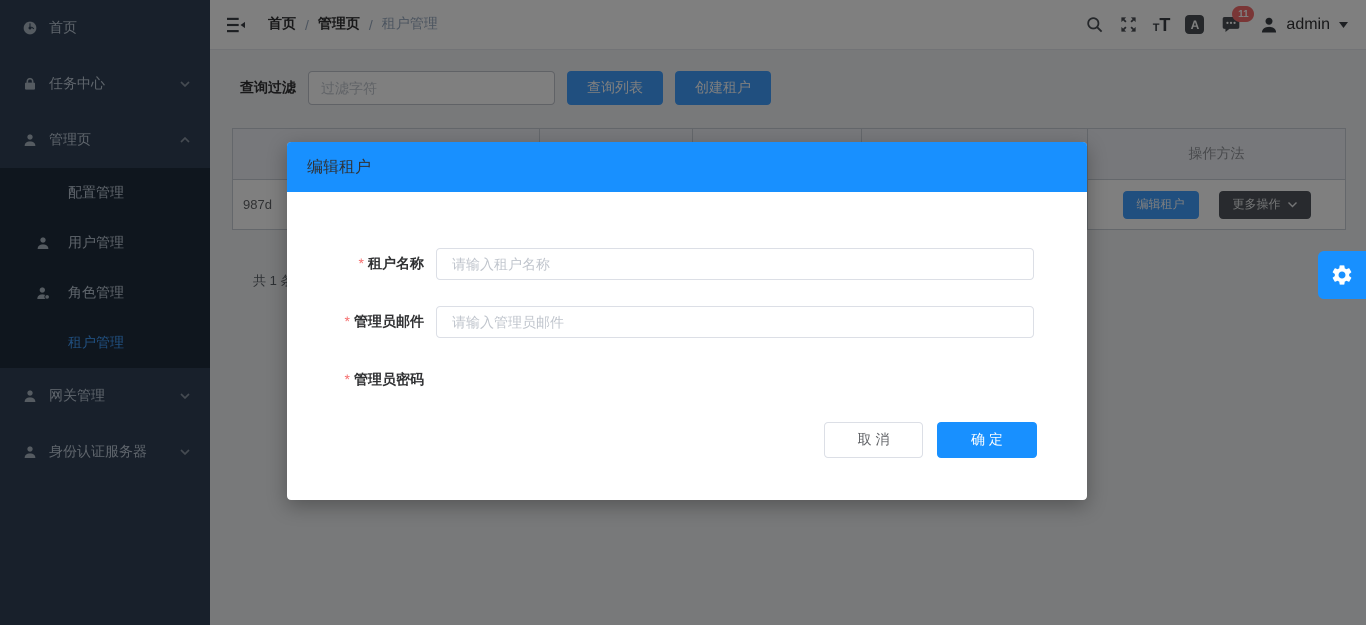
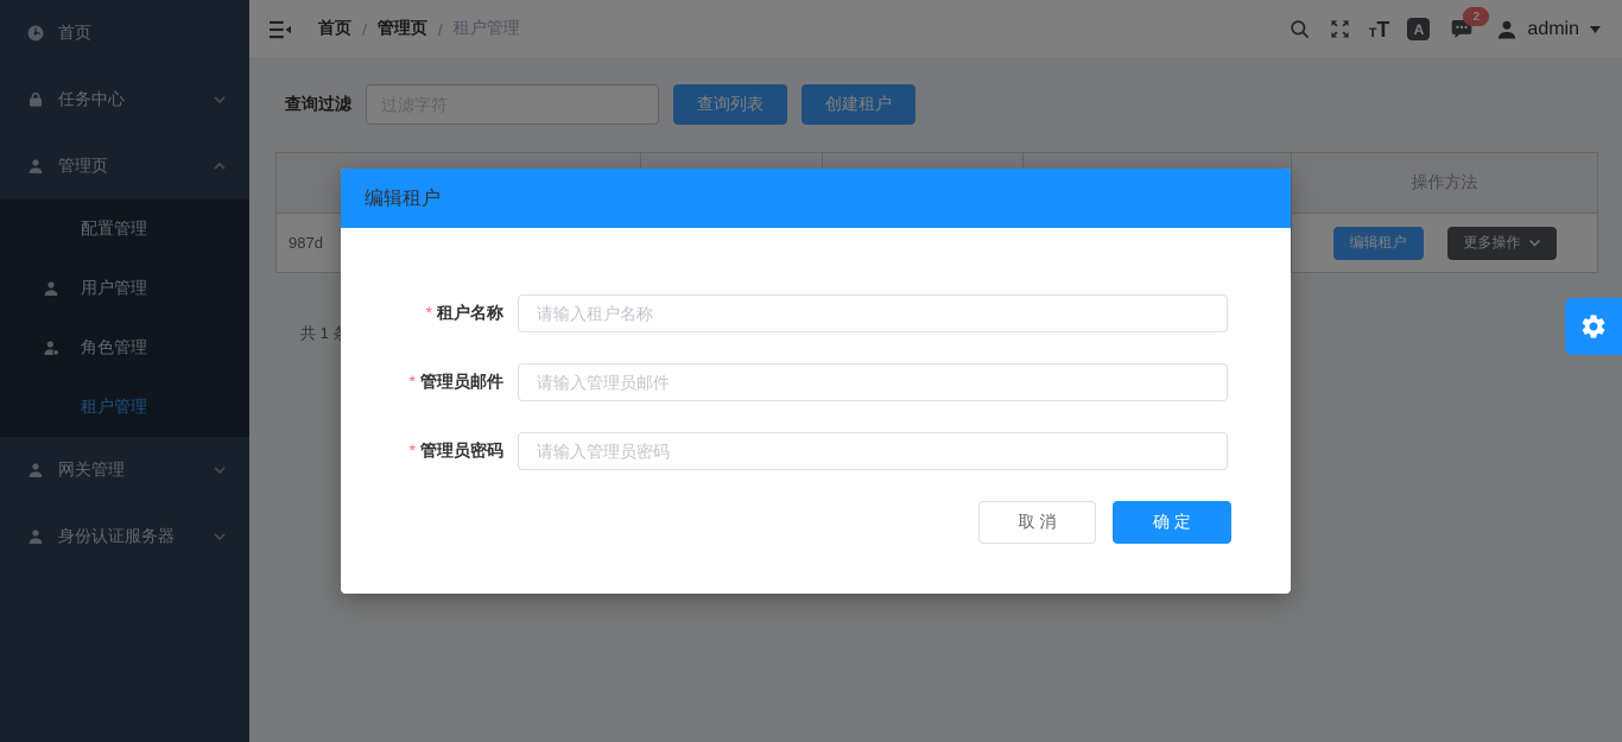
  首页
  任务中心
  管理页
  配置管理
  用户管理
  角色管理
  租户管理
  网关管理
  身份认证服务器
  首页
  /
  管理页
  /
  租户管理
  T
  T
  A
- 11
+ 2
  admin
  查询过滤
  过滤字符
  查询列表
  创建租户
  操作方法
  987d
  编辑租户
  更多操作
  编辑租户
  * 租户名称
  请输入租户名称
  * 管理员邮件
  请输入管理员邮件
  * 管理员密码
+ 请输入管理员密码
  取 消 确 定
